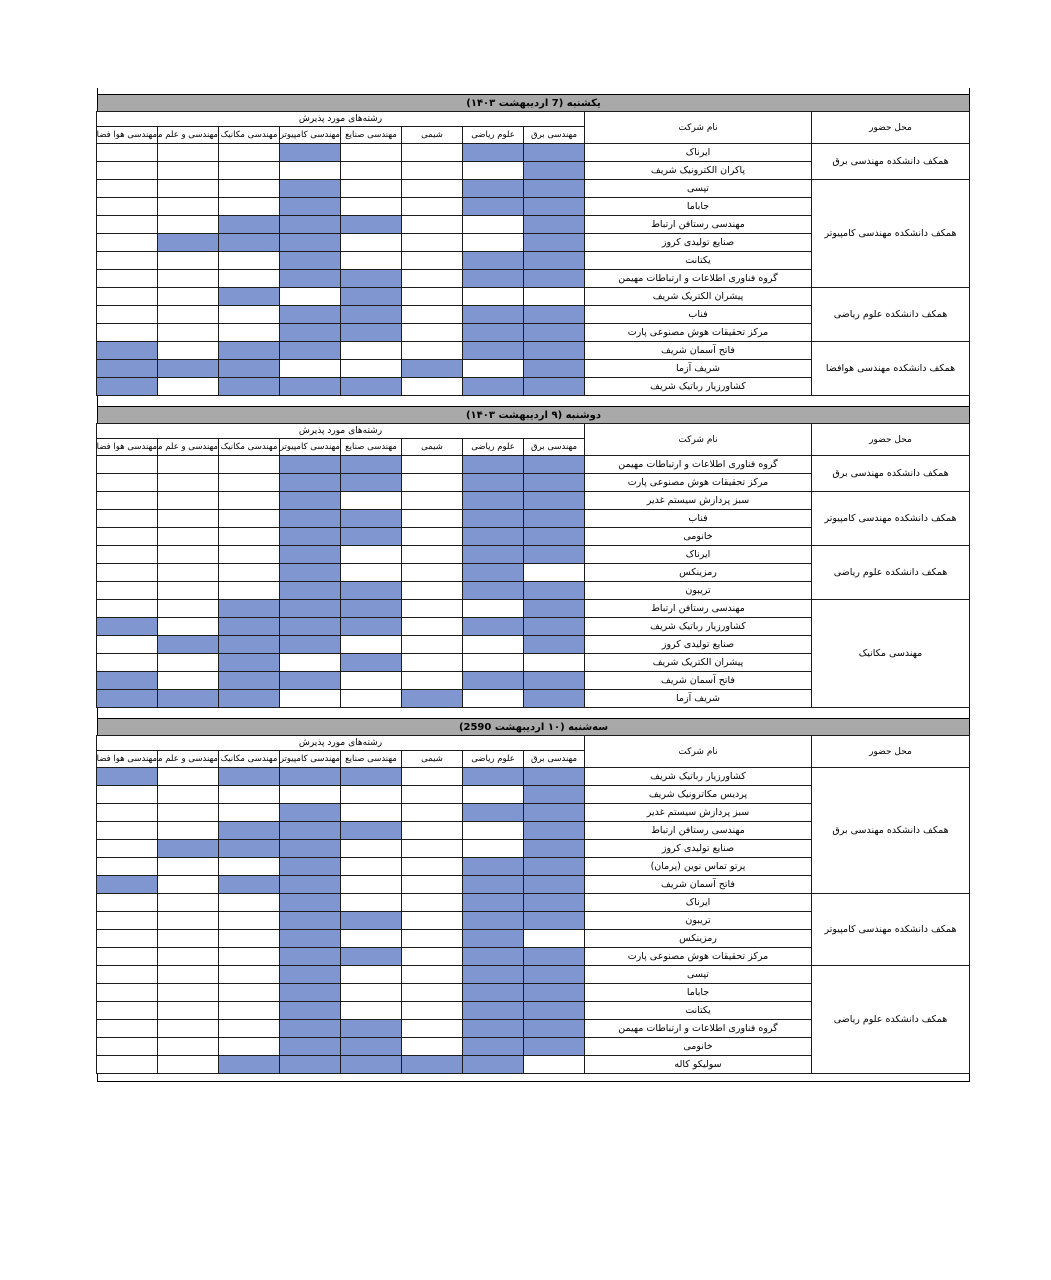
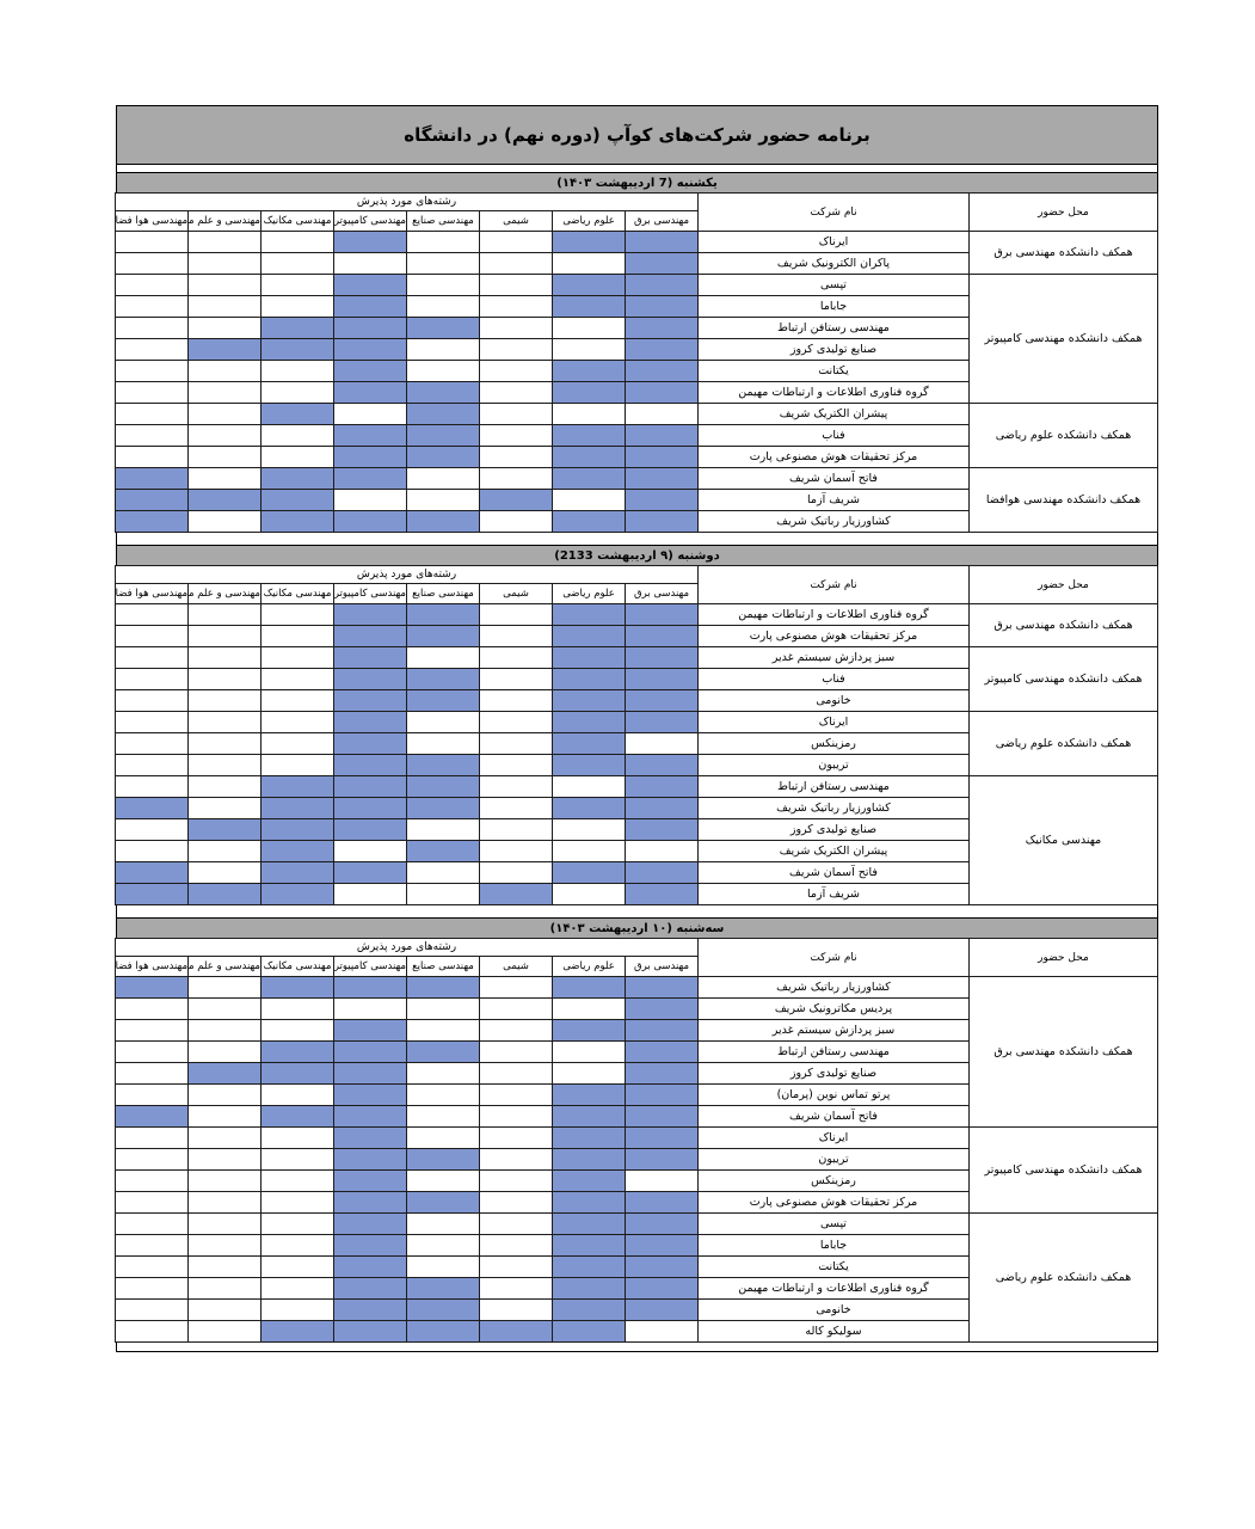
+ برنامه حضور شرکت‌های کوآپ (دوره نهم) در دانشگاه
  یکشنبه (7 اردیبهشت ۱۴۰۳)
  محل حضور	نام شرکت	رشته‌های مورد پذیرش
  مهندسی برق	علوم ریاضی	شیمی	مهندسی صنایع	مهندسی کامپیوتر	مهندسی مکانیک	مهندسی و علم م	مهندسی هوا فضا
  همکف دانشکده مهندسی برق	ایرناک
  پاکران الکترونیک شریف
  همکف دانشکده مهندسی کامپیوتر	تپسی
  جاباما
  مهندسی رستافن ارتباط
  صنایع تولیدی کروز
  یکتانت
  گروه فناوری اطلاعات و ارتباطات مهیمن
  همکف دانشکده علوم ریاضی	پیشران الکتریک شریف
  فناب
  مرکز تحقیقات هوش مصنوعی پارت
  همکف دانشکده مهندسی هوافضا	فاتح آسمان شریف
  شریف آزما
  کشاورزیار رباتیک شریف
- دوشنبه (۹ اردیبهشت ۱۴۰۳)
+ دوشنبه (۹ اردیبهشت 2133)
  محل حضور	نام شرکت	رشته‌های مورد پذیرش
  مهندسی برق	علوم ریاضی	شیمی	مهندسی صنایع	مهندسی کامپیوتر	مهندسی مکانیک	مهندسی و علم م	مهندسی هوا فضا
  همکف دانشکده مهندسی برق	گروه فناوری اطلاعات و ارتباطات مهیمن
  مرکز تحقیقات هوش مصنوعی پارت
  همکف دانشکده مهندسی کامپیوتر	سبز پردازش سیستم غدیر
  فناب
  خانومی
  همکف دانشکده علوم ریاضی	ایرناک
  رمزینکس
  تریبون
  مهندسی مکانیک	مهندسی رستافن ارتباط
  کشاورزیار رباتیک شریف
  صنایع تولیدی کروز
  پیشران الکتریک شریف
  فاتح آسمان شریف
  شریف آزما
- سه‌شنبه (۱۰ اردیبهشت 2590)
+ سه‌شنبه (۱۰ اردیبهشت ۱۴۰۳)
  محل حضور	نام شرکت	رشته‌های مورد پذیرش
  مهندسی برق	علوم ریاضی	شیمی	مهندسی صنایع	مهندسی کامپیوتر	مهندسی مکانیک	مهندسی و علم م	مهندسی هوا فضا
  همکف دانشکده مهندسی برق	کشاورزیار رباتیک شریف
  پردیس مکاترونیک شریف
  سبز پردازش سیستم غدیر
  مهندسی رستافن ارتباط
  صنایع تولیدی کروز
  پرتو تماس نوین (پرمان)
  فاتح آسمان شریف
  همکف دانشکده مهندسی کامپیوتر	ایرناک
  تریبون
  رمزینکس
  مرکز تحقیقات هوش مصنوعی پارت
  همکف دانشکده علوم ریاضی	تپسی
  جاباما
  یکتانت
  گروه فناوری اطلاعات و ارتباطات مهیمن
  خانومی
  سولیکو کاله
